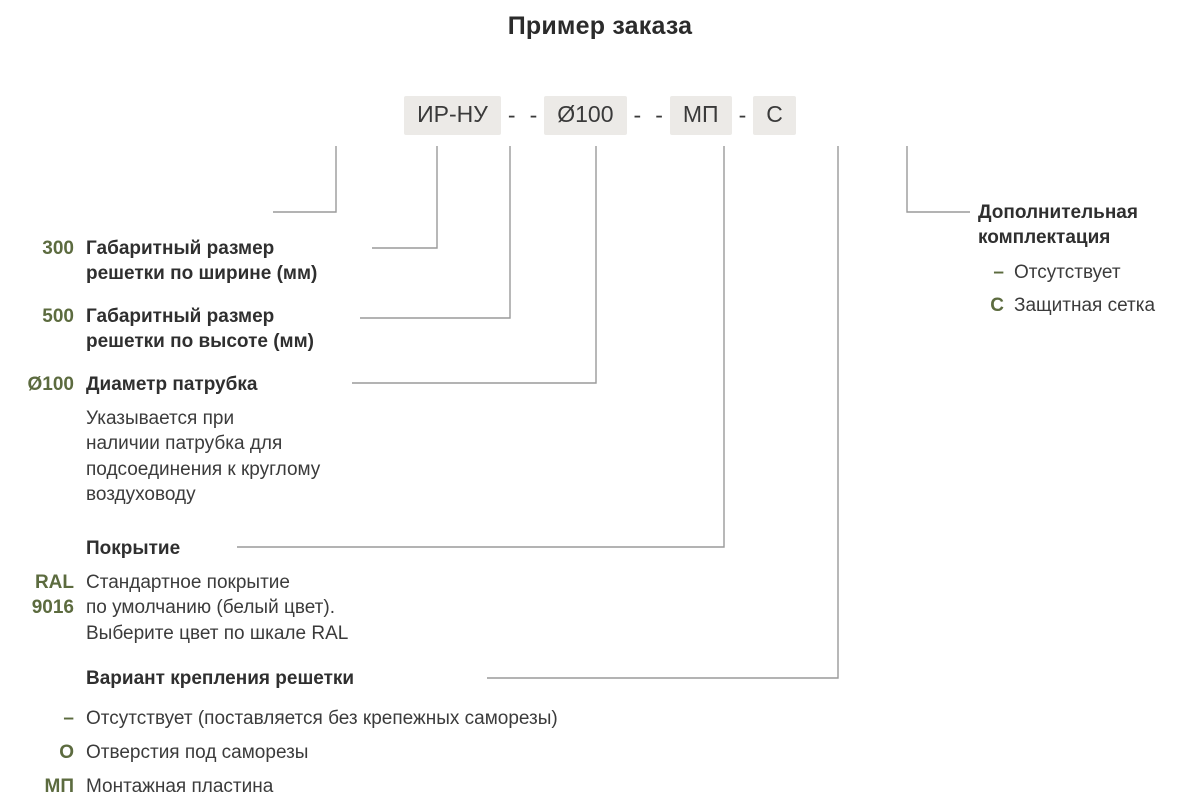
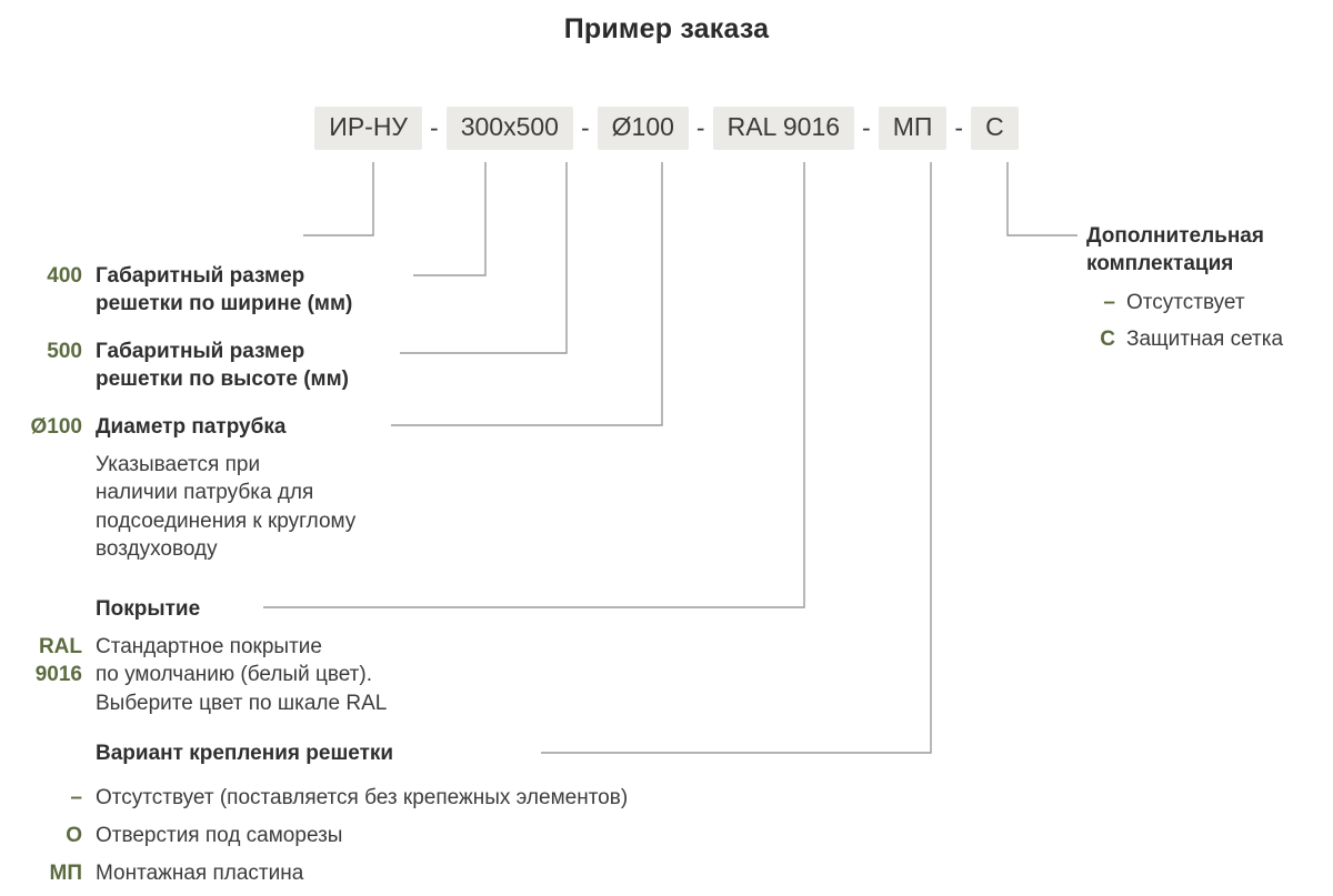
  Пример заказа
  ИР-НУ
  -
+ 300x500
  -
  Ø100
  -
+ RAL 9016
  -
  МП
  -
  С
- 300
+ 400
  Габаритный размер
  решетки по ширине (мм)
  500
  Габаритный размер
  решетки по высоте (мм)
  Ø100
  Диаметр патрубка
  Указывается при
  наличии патрубка для
  подсоединения к круглому
  воздуховоду
  Покрытие
  RAL
  9016
  Стандартное покрытие
  по умолчанию (белый цвет).
  Выберите цвет по шкале RAL
  Вариант крепления решетки
  –
- Отсутствует (поставляется без крепежных саморезы)
+ Отсутствует (поставляется без крепежных элементов)
  O
  Отверстия под саморезы
  МП
  Монтажная пластина
  Дополнительная
  комплектация
  –
  Отсутствует
  С
  Защитная сетка
